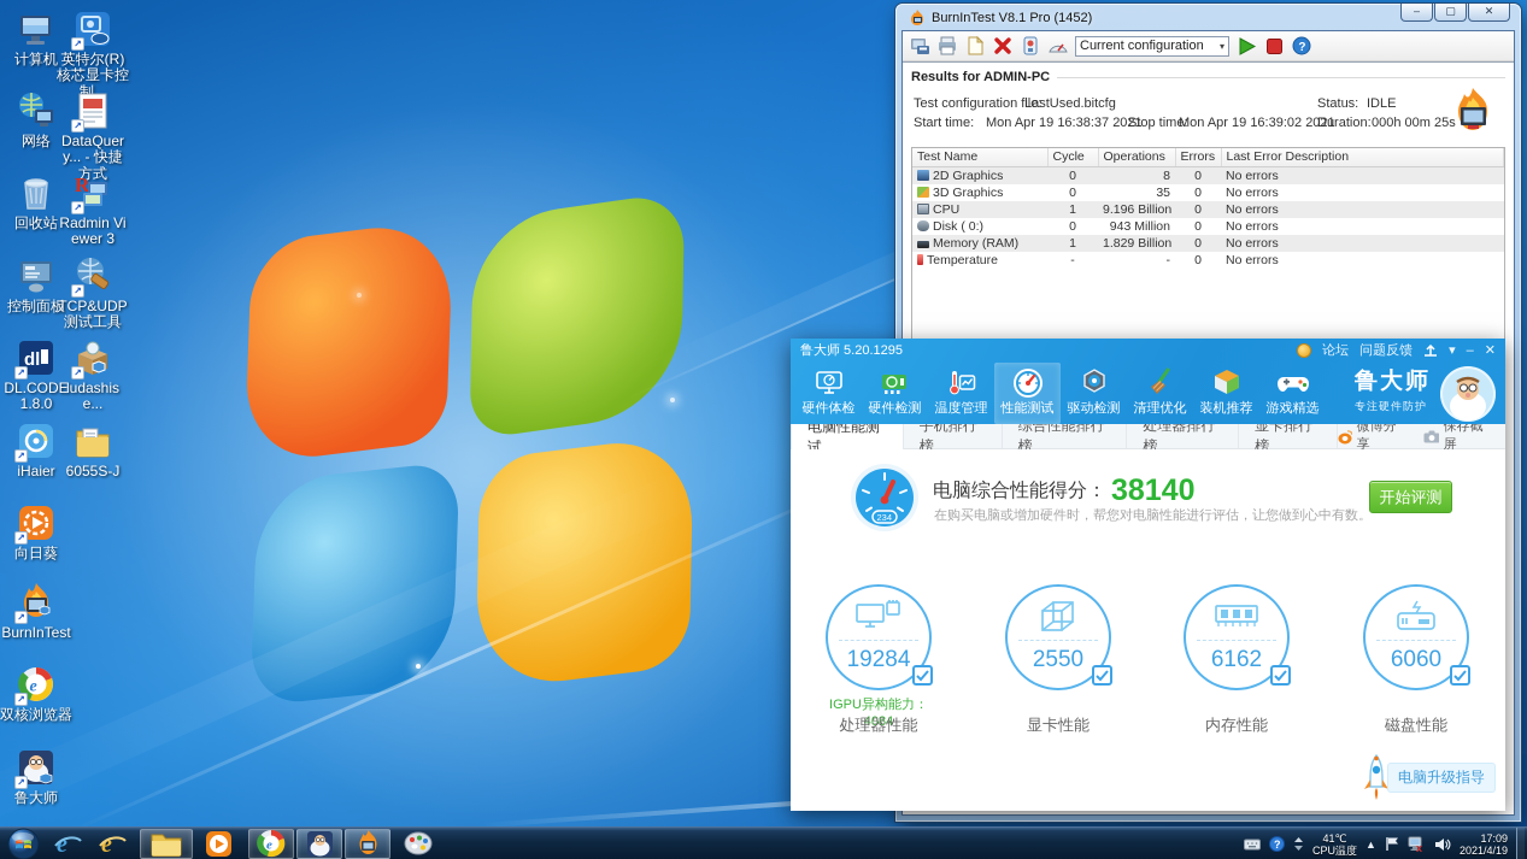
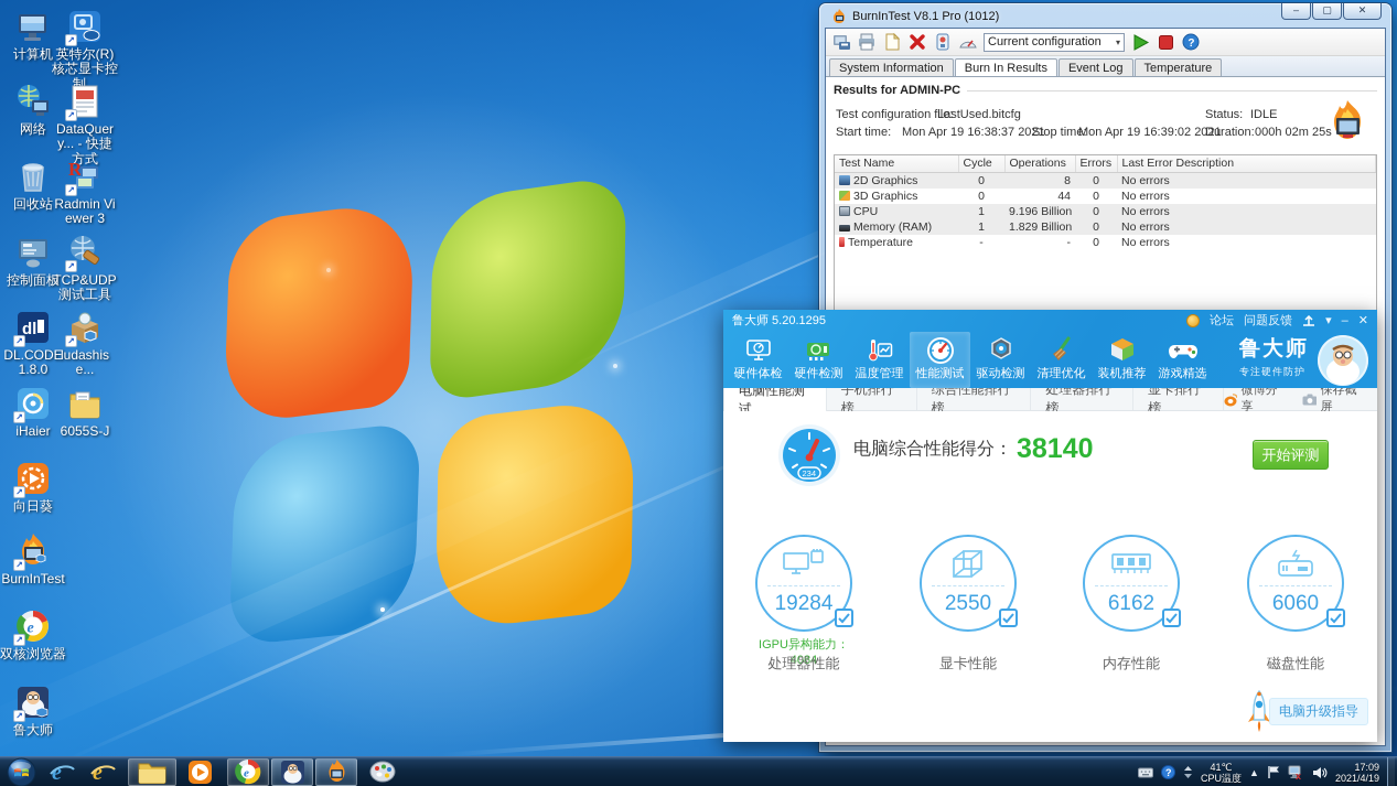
  计算机
  ↗
  英特尔(R) 核芯显卡控制...
  网络
  ↗
  DataQuery... - 快捷方式
  回收站
  R
  ↗
  Radmin Viewer 3
  控制面板
  ↗
  TCP&UDP测试工具
  dl
  ↗
  DL.CODE 1.8.0
  ↗
  ludashise...
  ↗
  iHaier
  6055S-J
  ↗
  向日葵
  ↗
  BurnInTest
  e
  ↗
  双核浏览器
  ↗
  鲁大师
- BurnInTest V8.1 Pro (1452)
+ BurnInTest V8.1 Pro (1012)
  –
  ▢
  ✕
  Current configuration
  ▾
  ?
+ System Information
+ Burn In Results
+ Event Log
+ Temperature
  Results for ADMIN-PC
  Test configuration file:
  LastUsed.bitcfg
  Status:
  IDLE
  Start time:
  Mon Apr 19 16:38:37 2021
  Stop time:
  Mon Apr 19 16:39:02 2021
  Duration:
- 000h 00m 25s
+ 000h 02m 25s
  Test Name	Cycle	Operations	Errors	Last Error Description
  2D Graphics	0	8	0	No errors
- 3D Graphics	0	35	0	No errors
+ 3D Graphics	0	44	0	No errors
  CPU	1	9.196 Billion	0	No errors
- Disk ( 0:)	0	943 Million	0	No errors
  Memory (RAM)	1	1.829 Billion	0	No errors
  Temperature	-	-	0	No errors
  鲁大师 5.20.1295
  论坛
  问题反馈
  ▾
  –
  ✕
  硬件体检
  硬件检测
  温度管理
  性能测试
  驱动检测
  清理优化
  装机推荐
  游戏精选
  鲁大师
  专注硬件防护
  电脑性能测试
  手机排行榜
  综合性能排行榜
  处理器排行榜
  显卡排行榜
  微博分享
  保存截屏
  234
  电脑综合性能得分： 38140
- 在购买电脑或增加硬件时，帮您对电脑性能进行评估，让您做到心中有数。
  开始评测
  19284
  IGPU异构能力：4084
  处理器性能
  2550
  显卡性能
  6162
  内存性能
  6060
  磁盘性能
  电脑升级指导
  e
  e
  e
  ?
  41℃
  CPU温度
  ▲
  x
  17:09
  2021/4/19
